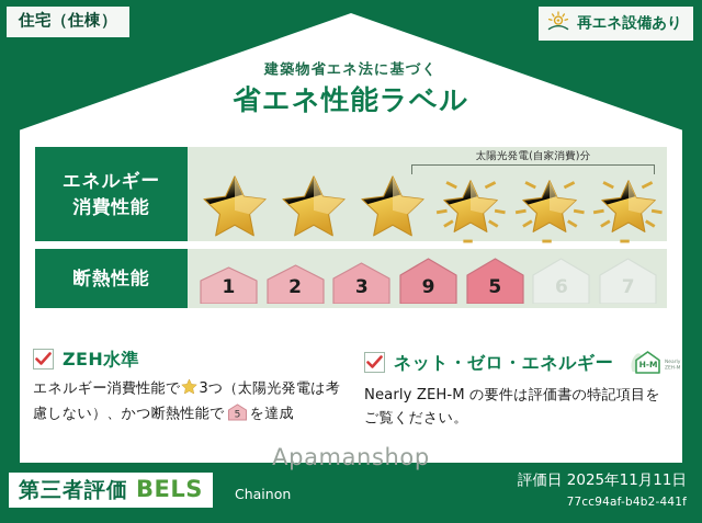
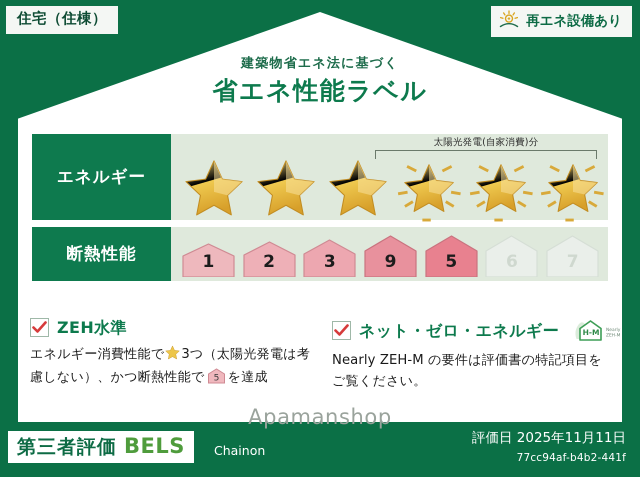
  住宅（住棟）
  再エネ設備あり
  建築物省エネ法に基づく
  省エネ性能ラベル
  エネルギー
- 消費性能
  太陽光発電(自家消費)分
  断熱性能
  1
  2
  3
  9
  5
  6
  7
  ZEH水準
  エネルギー消費性能で 3つ（太陽光発電は考慮しない）、かつ断熱性能で
  5
  を達成
  ネット・ゼロ・エネルギー
  H-M
  Nearly ZEH-M の要件は評価書の特記項目をご覧ください。
  Apamanshop
  第三者評価
  BELS
  Chainon
  評価日 2025年11月11日
  77cc94af-b4b2-441f
